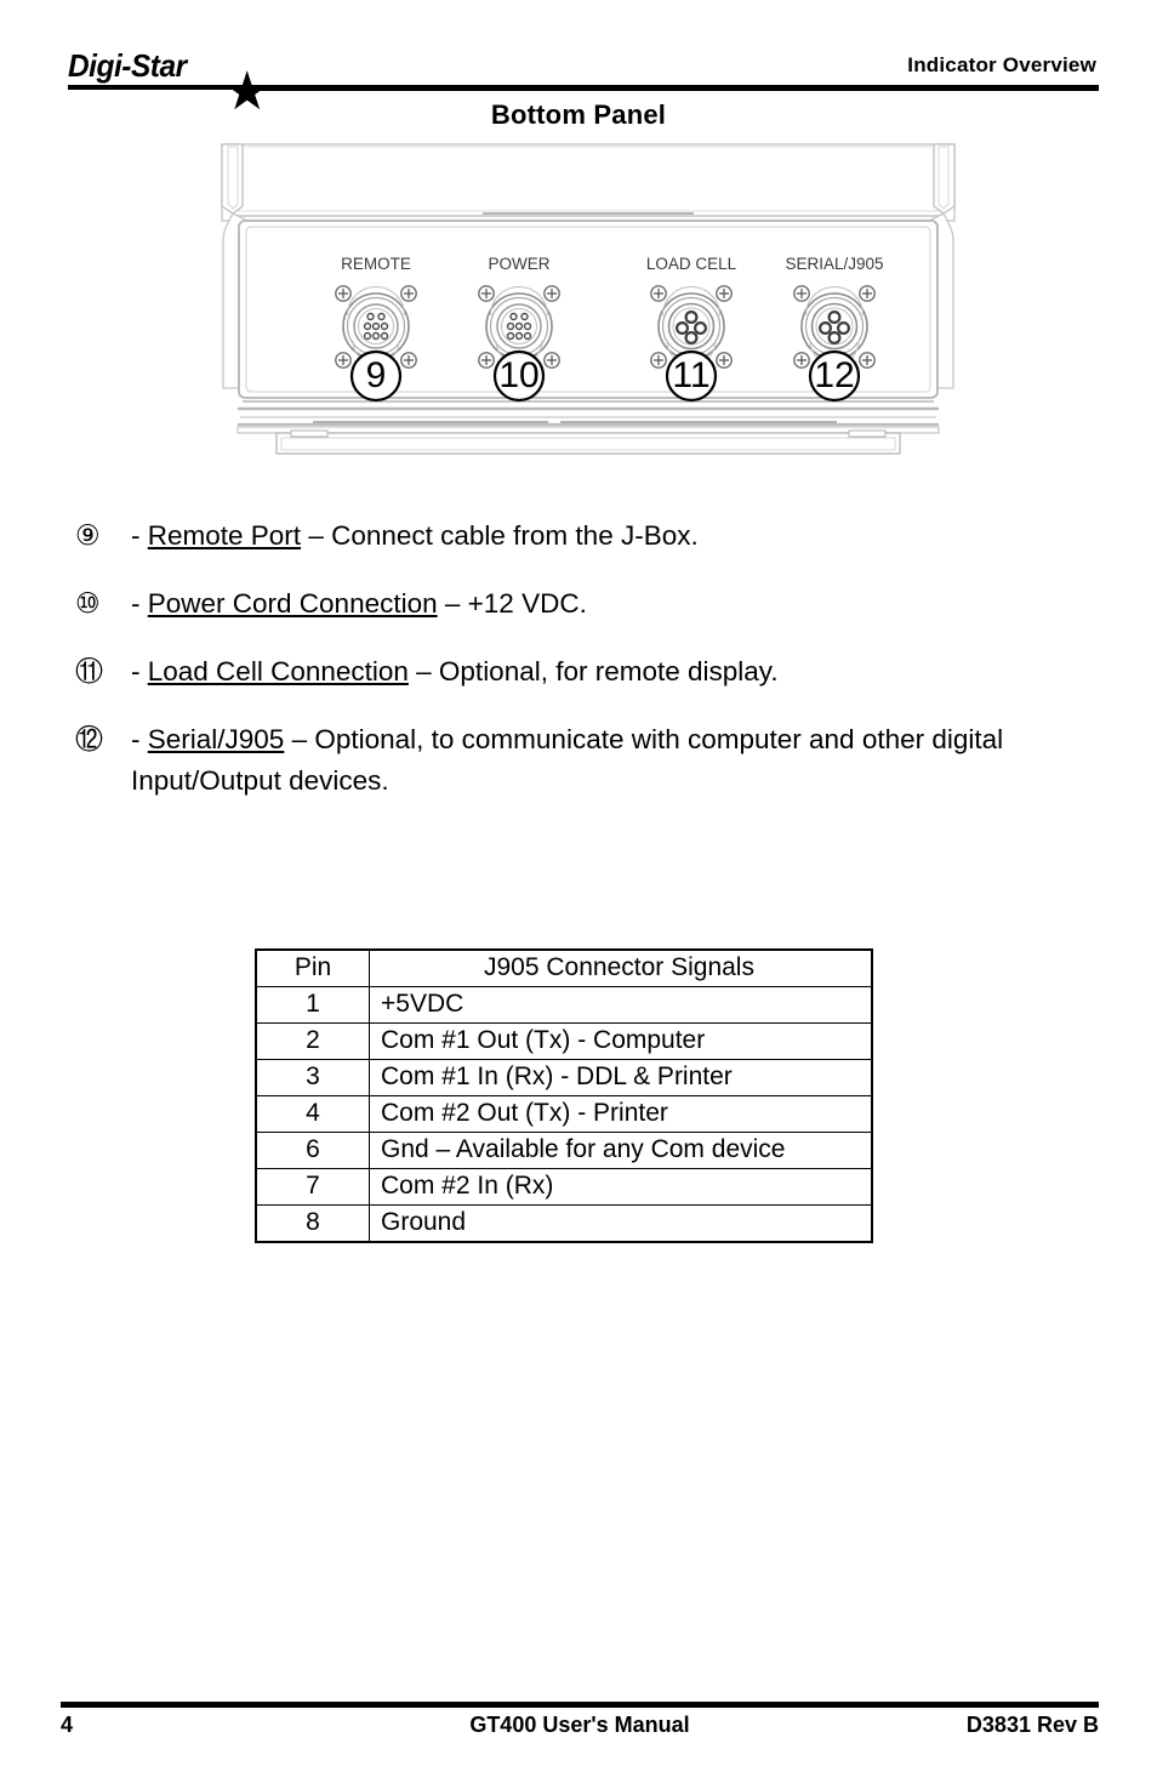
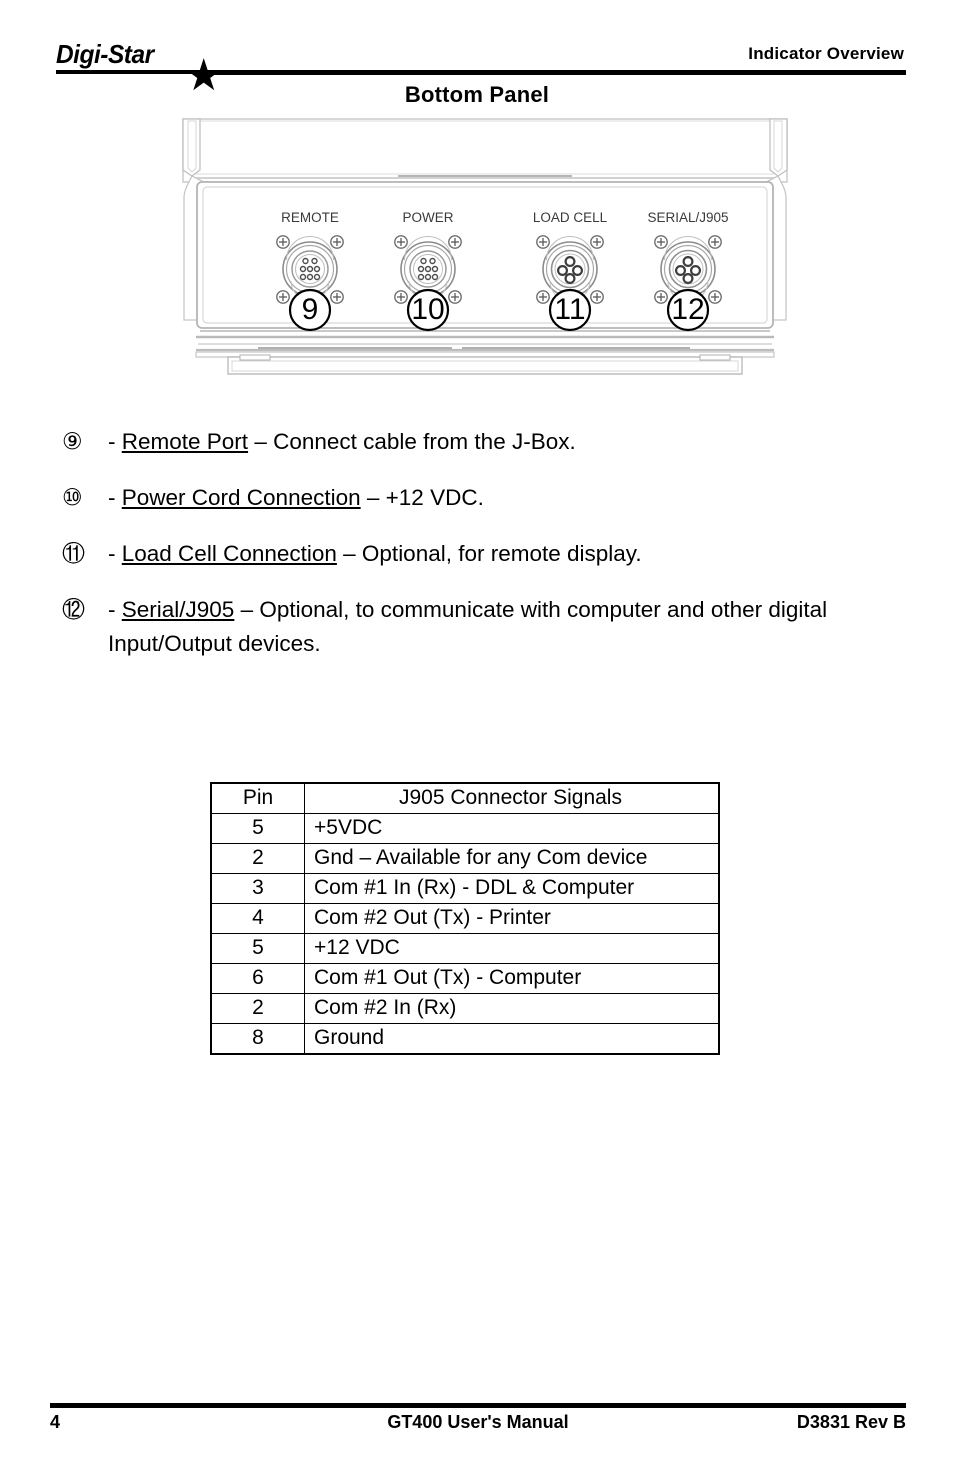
  Digi-Star
  ★
  Indicator Overview
  Bottom Panel
  REMOTE
  9
  POWER
  10
  LOAD CELL
  11
  SERIAL/J905
  12
  ⑨
  - Remote Port – Connect cable from the J-Box.
  ⑩
  - Power Cord Connection – +12 VDC.
  ⑪
  - Load Cell Connection – Optional, for remote display.
  ⑫
  - Serial/J905 – Optional, to communicate with computer and other digital
  Input/Output devices.
  Pin	J905 Connector Signals
- 1	+5VDC
+ 5	+5VDC
- 2	Com #1 Out (Tx) - Computer
+ 2	Gnd – Available for any Com device
- 3	Com #1 In (Rx) - DDL & Printer
+ 3	Com #1 In (Rx) - DDL & Computer
  4	Com #2 Out (Tx) - Printer
+ 5	+12 VDC
- 6	Gnd – Available for any Com device
+ 6	Com #1 Out (Tx) - Computer
- 7	Com #2 In (Rx)
+ 2	Com #2 In (Rx)
  8	Ground
  4
  GT400 User's Manual
  D3831 Rev B
